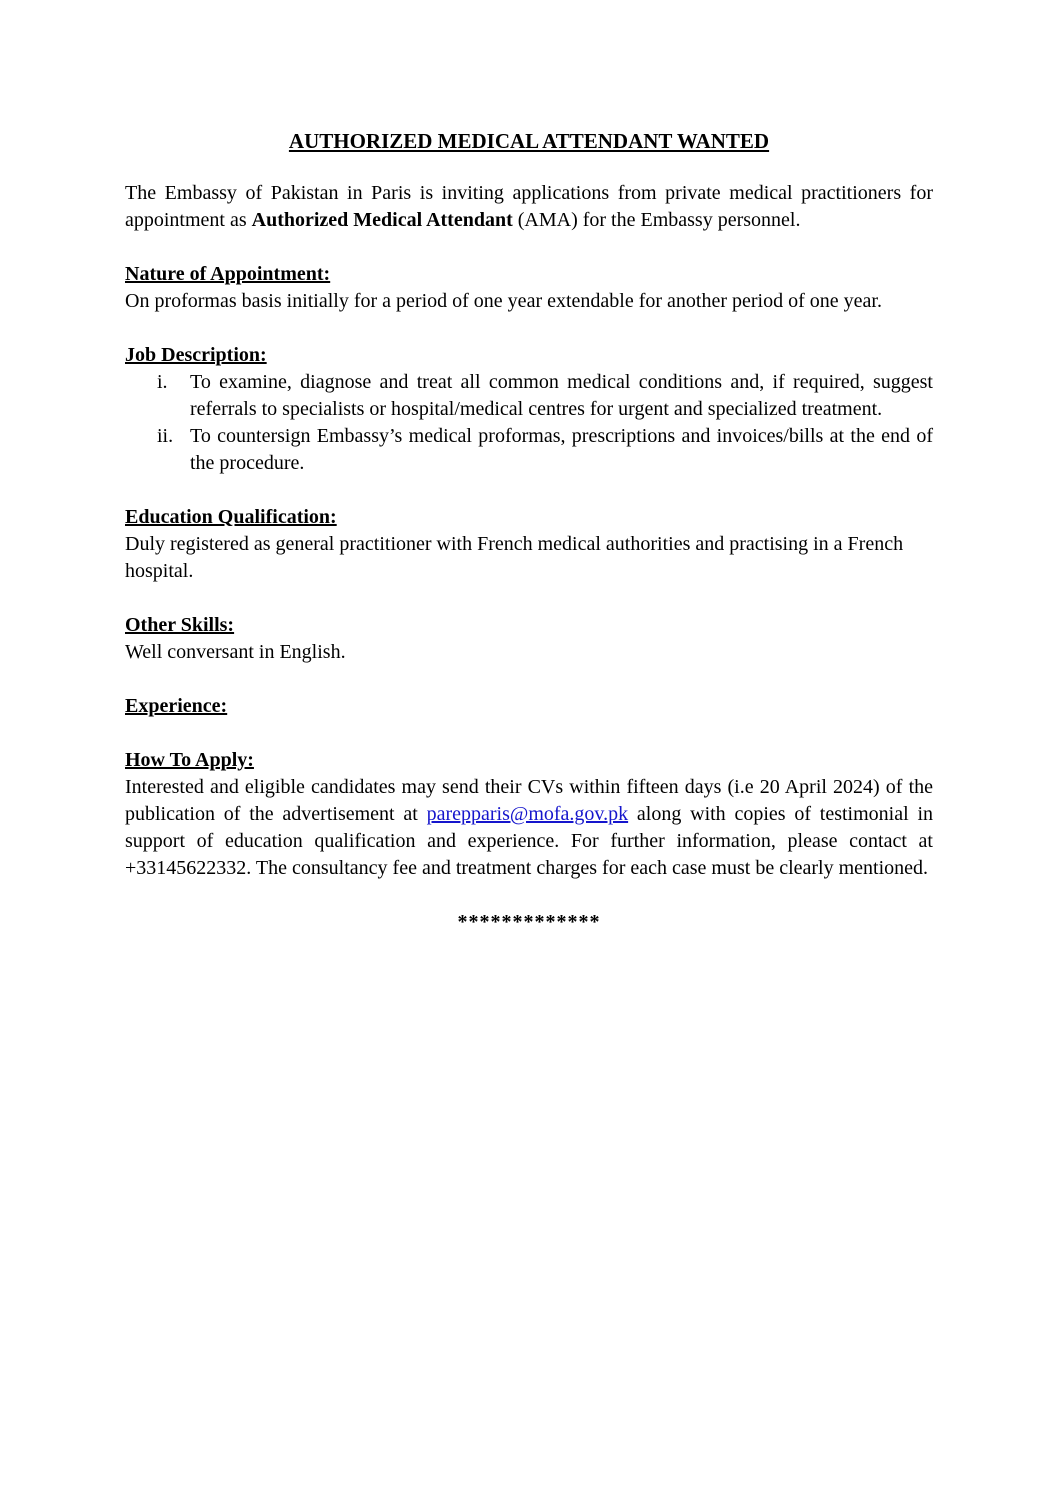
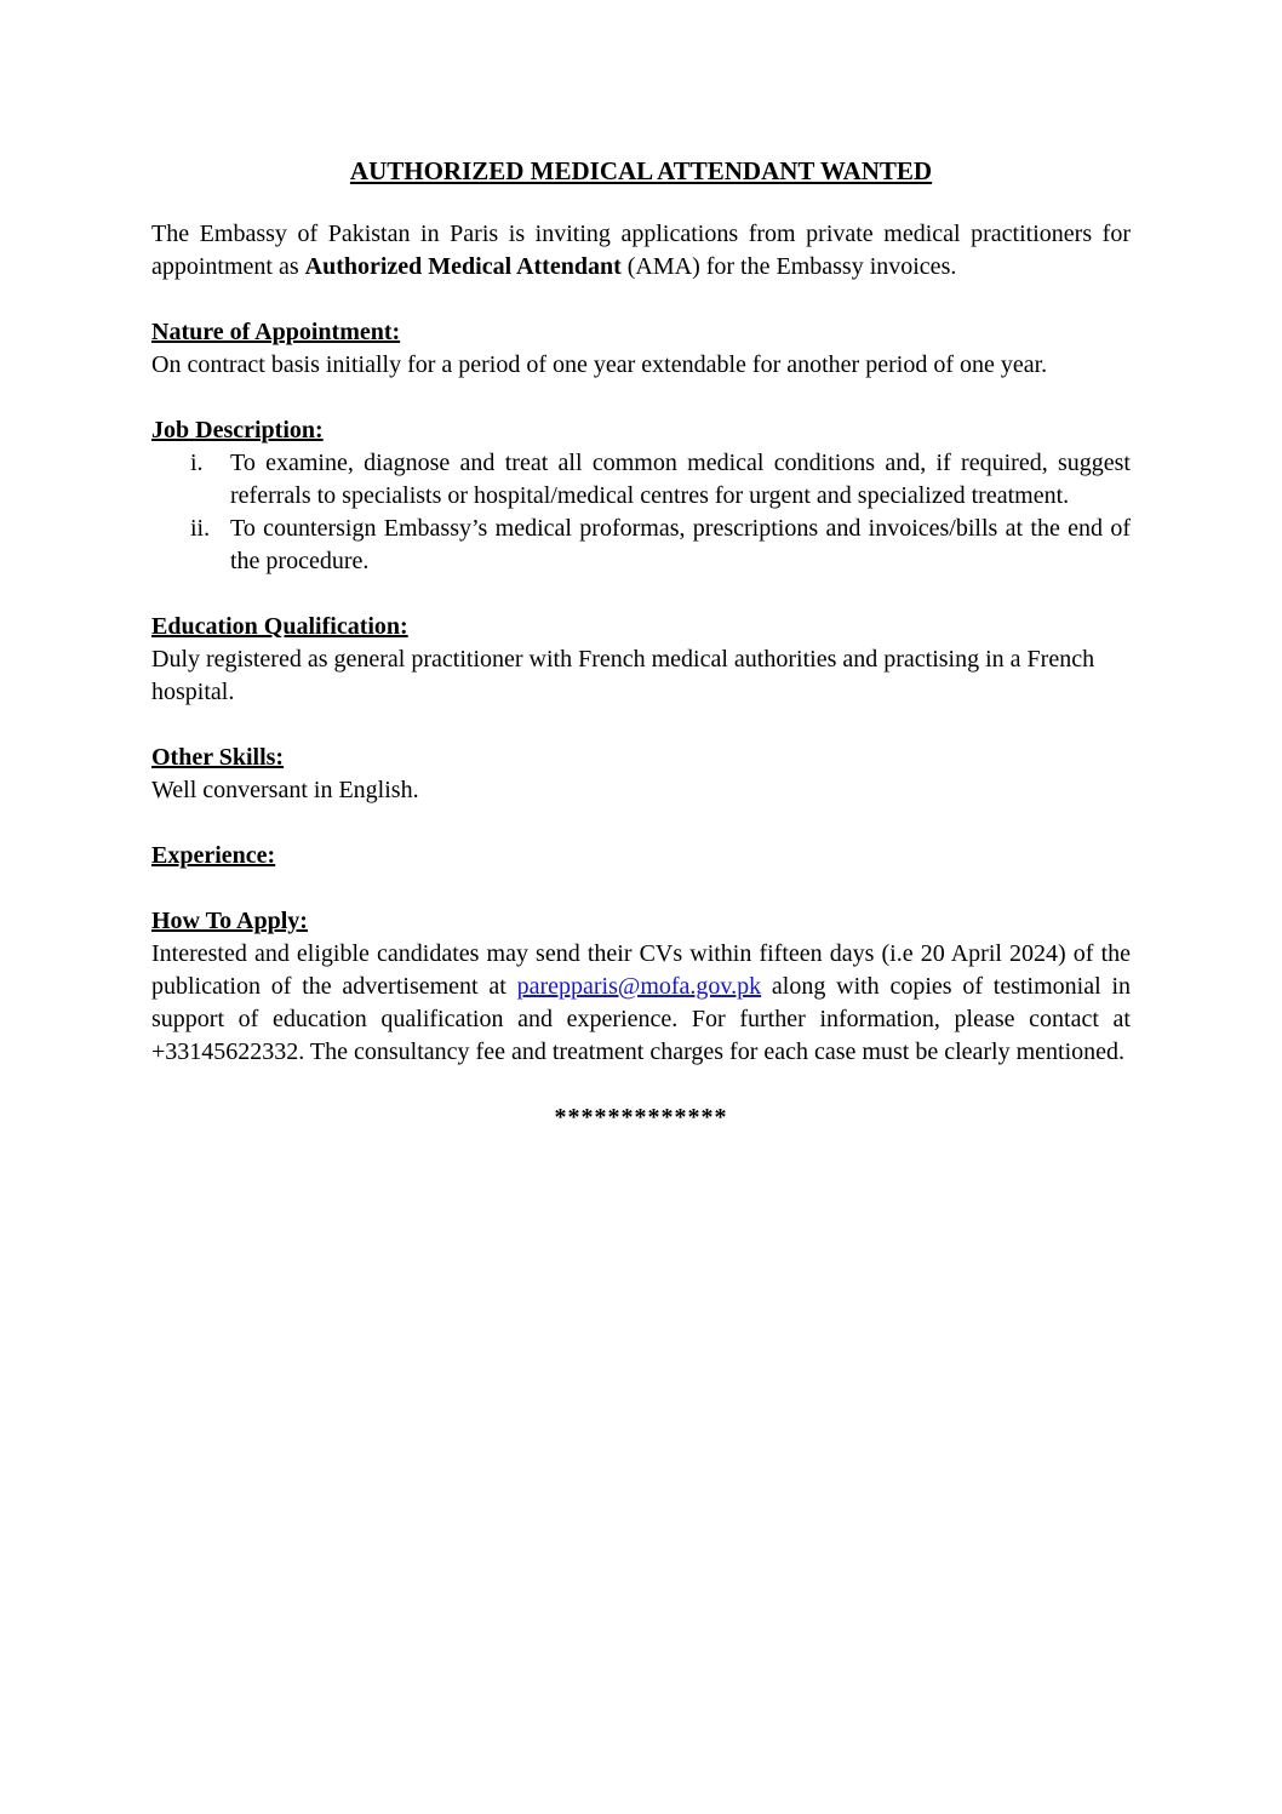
  AUTHORIZED MEDICAL ATTENDANT WANTED
- The Embassy of Pakistan in Paris is inviting applications from private medical practitioners for appointment as Authorized Medical Attendant (AMA) for the Embassy personnel.
+ The Embassy of Pakistan in Paris is inviting applications from private medical practitioners for appointment as Authorized Medical Attendant (AMA) for the Embassy invoices.
  Nature of Appointment:
- On proformas basis initially for a period of one year extendable for another period of one year.
+ On contract basis initially for a period of one year extendable for another period of one year.
  Job Description:
  i.
  To examine, diagnose and treat all common medical conditions and, if required, suggest referrals to specialists or hospital/medical centres for urgent and specialized treatment.
  ii.
  To countersign Embassy’s medical proformas, prescriptions and invoices/bills at the end of the procedure.
  Education Qualification:
  Duly registered as general practitioner with French medical authorities and practising in a French hospital.
  Other Skills:
  Well conversant in English.
  Experience:
  How To Apply:
  Interested and eligible candidates may send their CVs within fifteen days (i.e 20 April 2024) of the publication of the advertisement at parepparis@mofa.gov.pk along with copies of testimonial in support of education qualification and experience. For further information, please contact at +33145622332. The consultancy fee and treatment charges for each case must be clearly mentioned.
  *************
